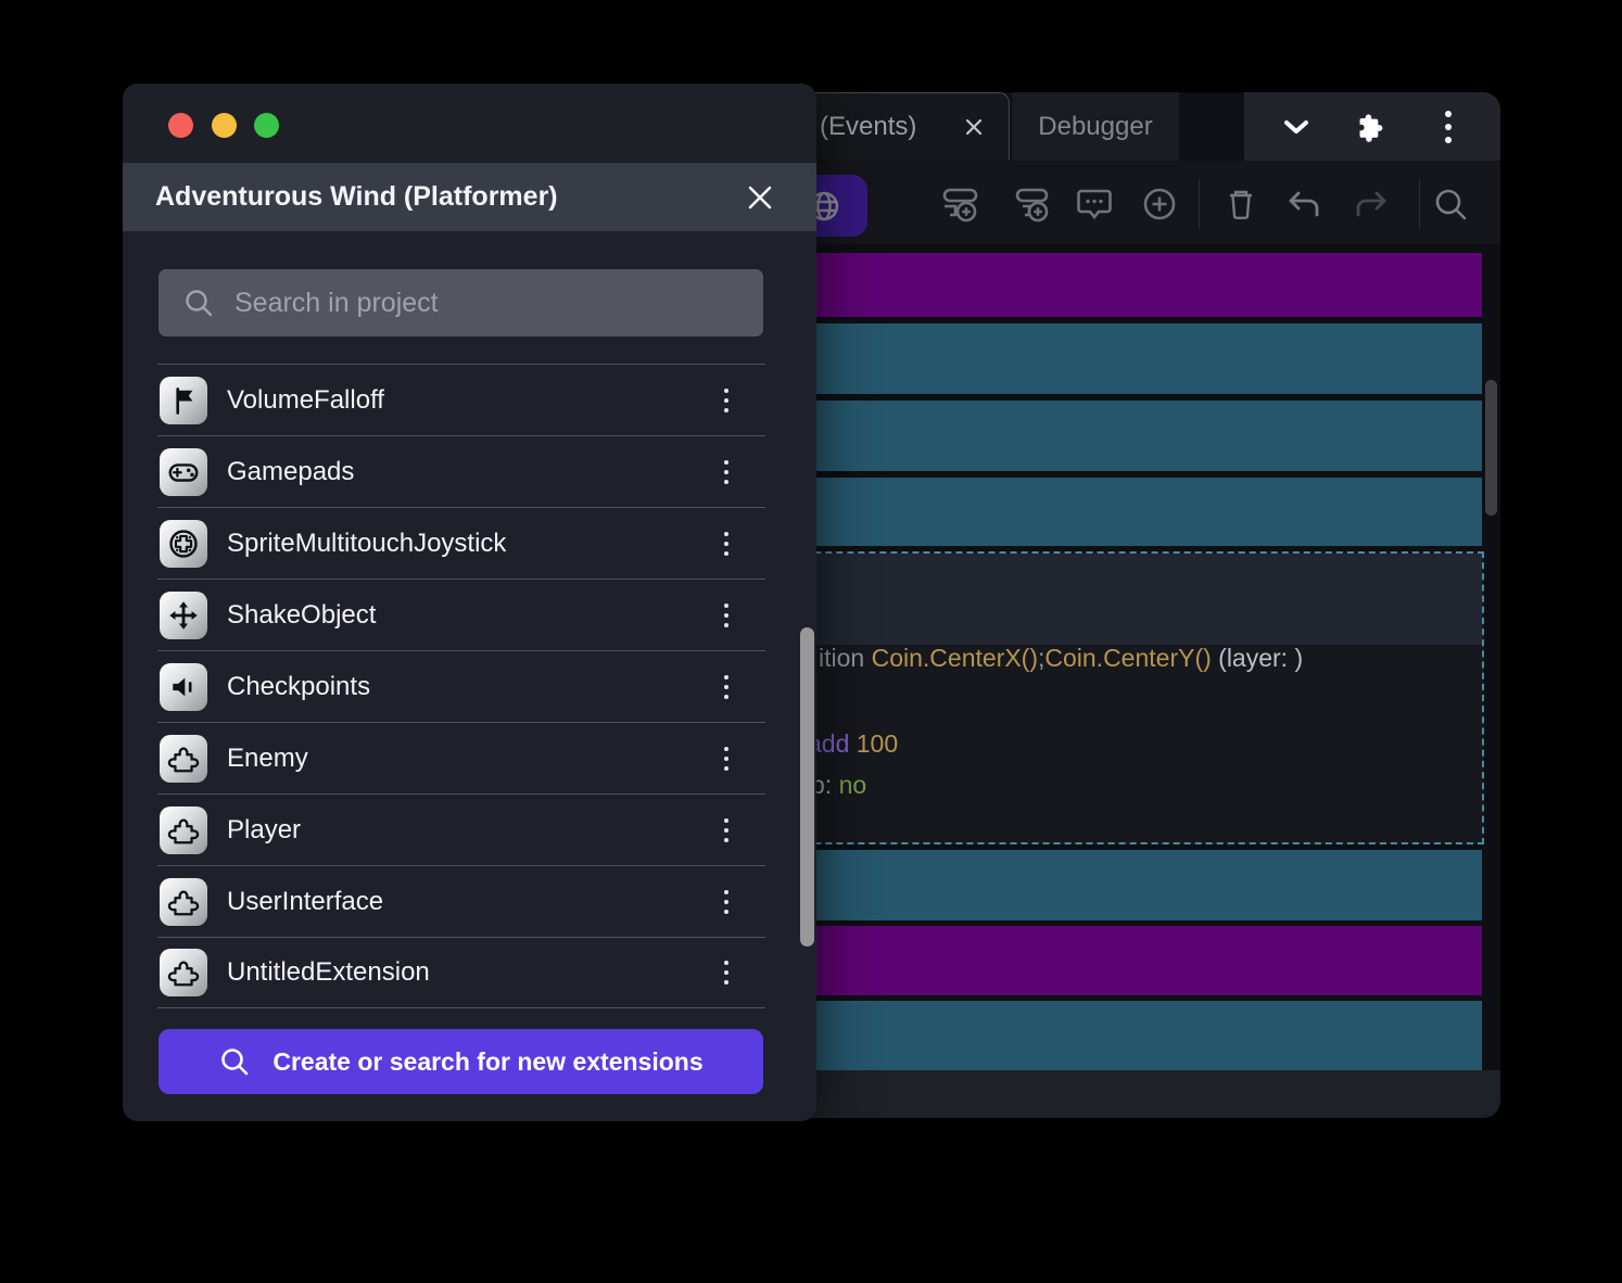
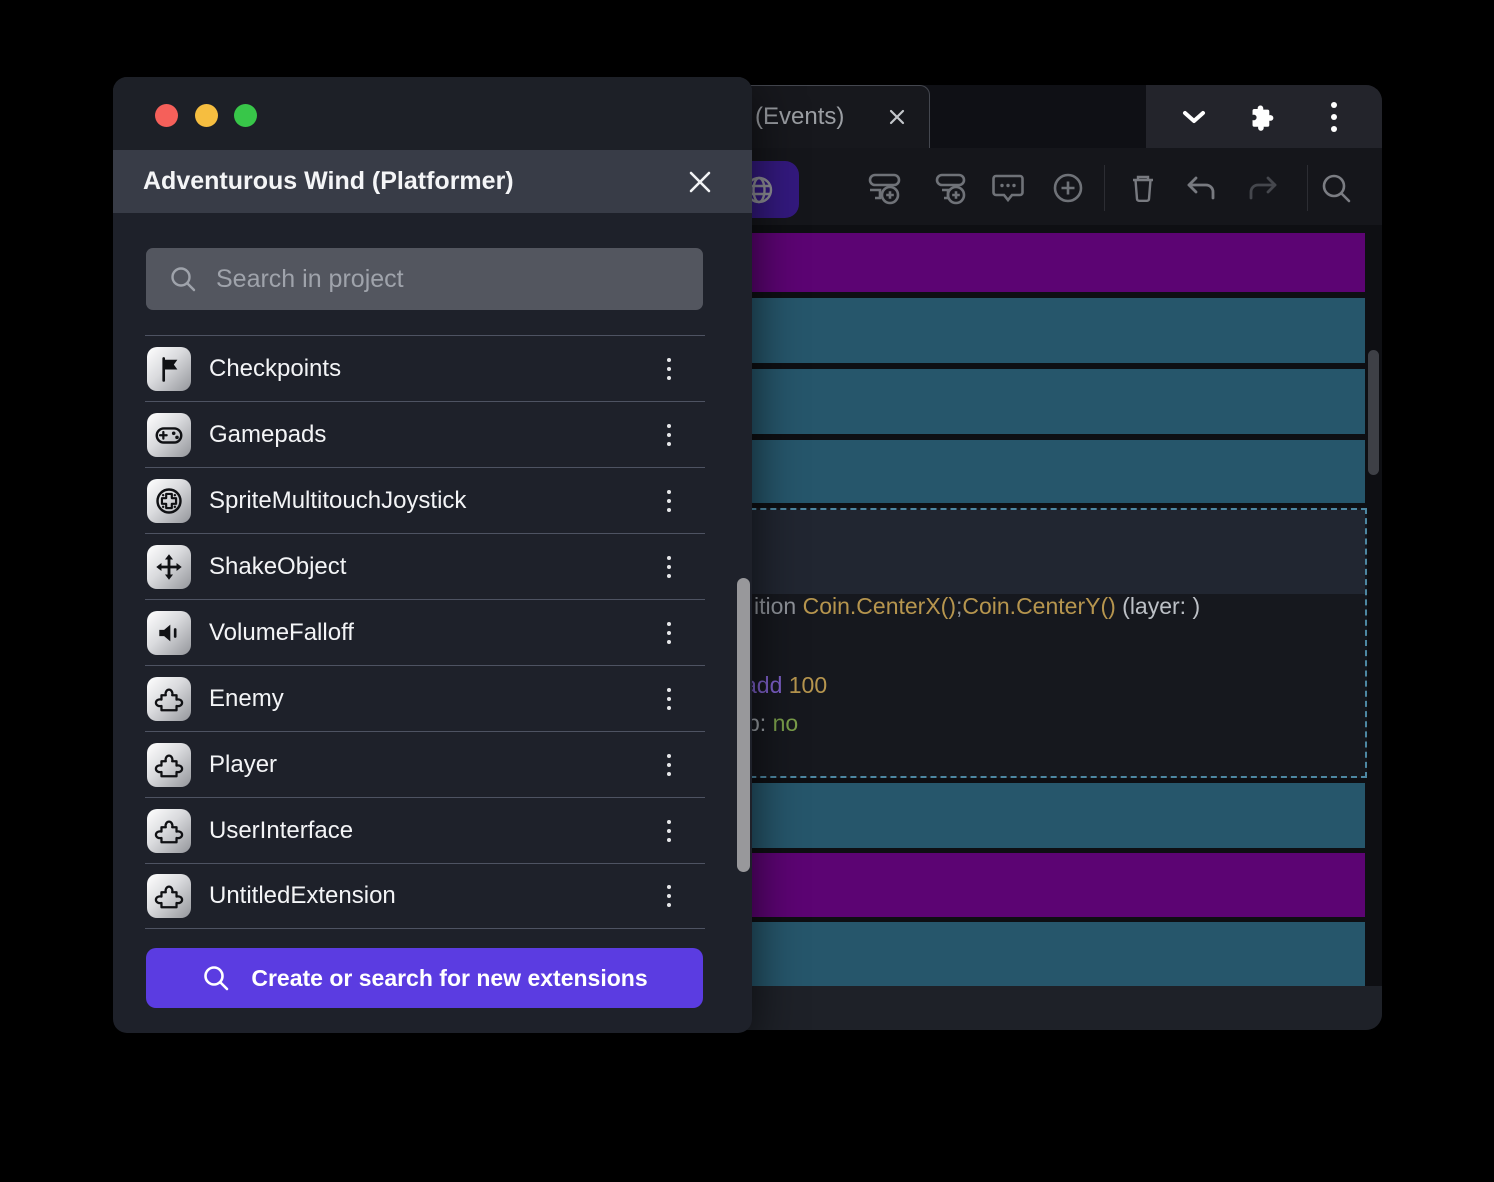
  (Events)
- Debugger
  ition Coin.CenterX();Coin.CenterY() (layer: )
  dd 100
  p: no
  Adventurous Wind (Platformer)
  Search in project
- VolumeFalloff
+ Checkpoints
  Gamepads
  SpriteMultitouchJoystick
  ShakeObject
- Checkpoints
+ VolumeFalloff
  Enemy
  Player
  UserInterface
  UntitledExtension
  Create or search for new extensions
